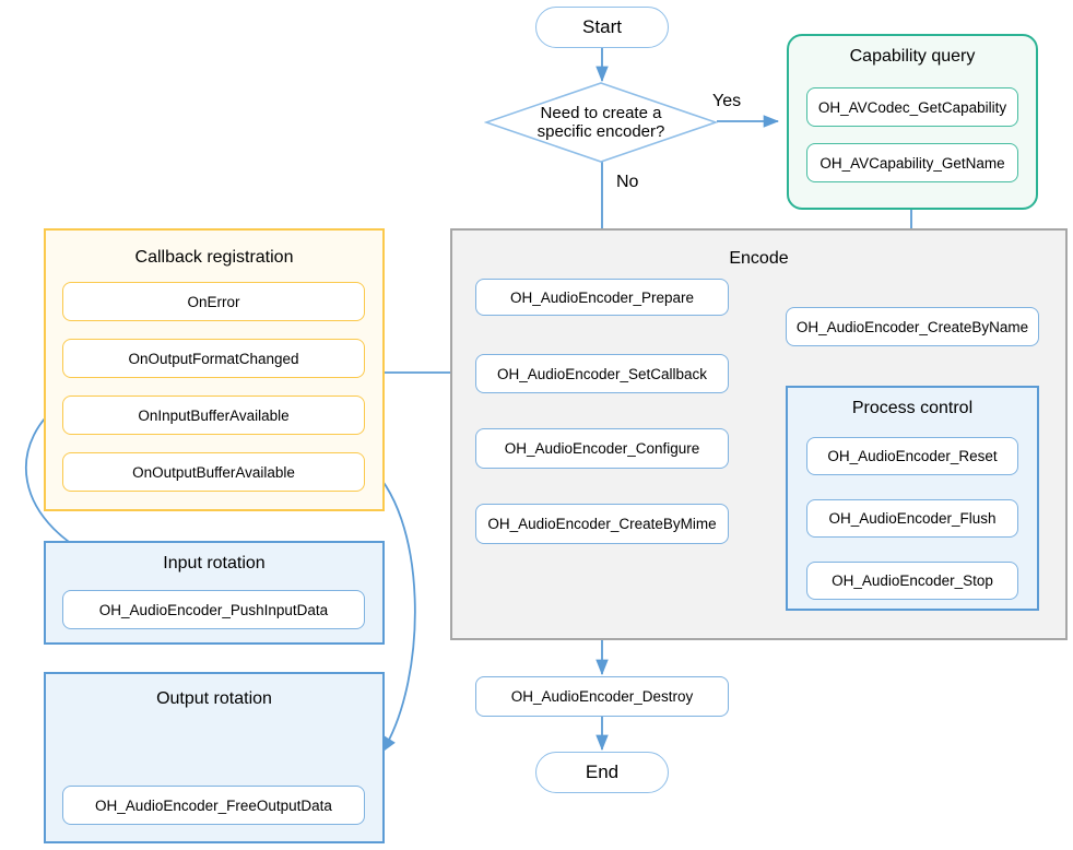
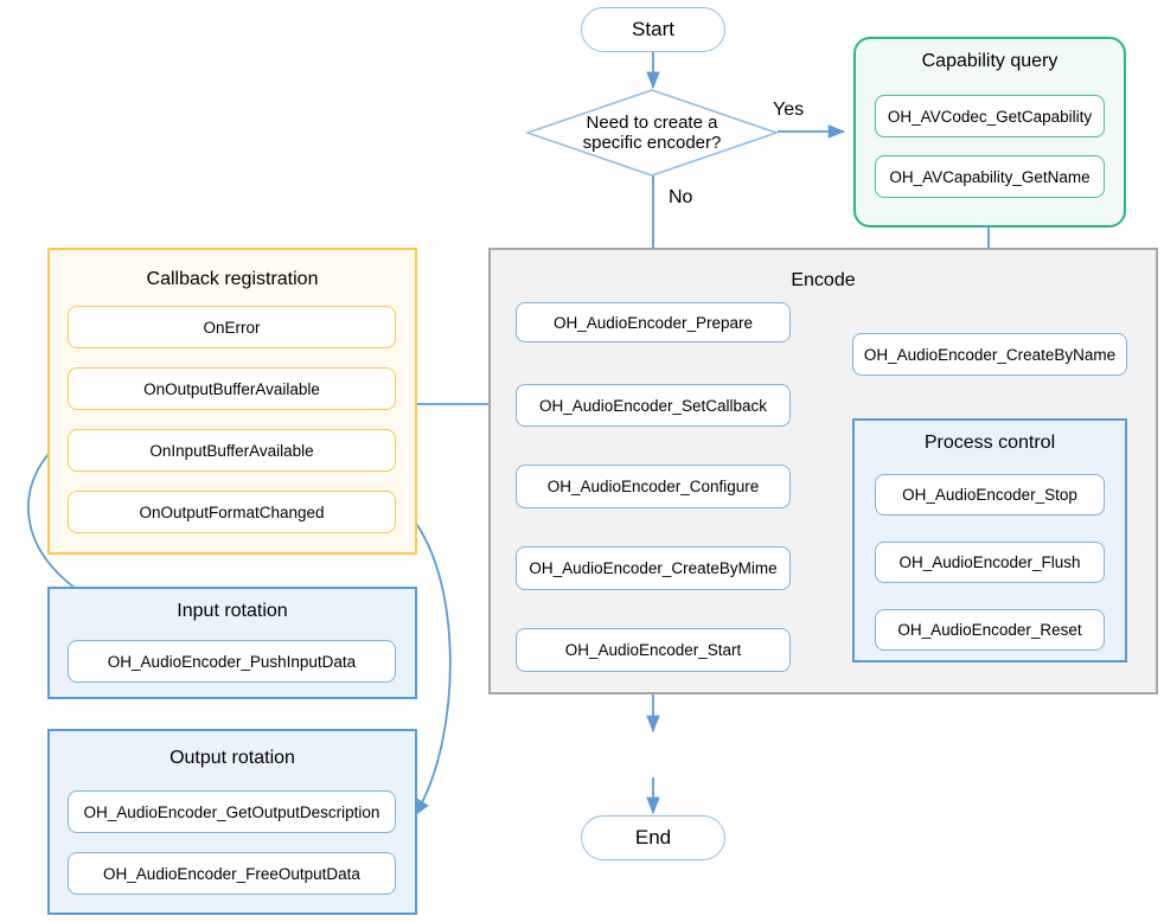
  Start
  Need to create a
  specific encoder?
  Yes
  No
  Capability query
  OH_AVCodec_GetCapability
  OH_AVCapability_GetName
  Encode
  OH_AudioEncoder_Prepare
  OH_AudioEncoder_SetCallback
  OH_AudioEncoder_Configure
  OH_AudioEncoder_CreateByMime
+ OH_AudioEncoder_Start
  OH_AudioEncoder_CreateByName
  Process control
- OH_AudioEncoder_Reset
+ OH_AudioEncoder_Stop
  OH_AudioEncoder_Flush
- OH_AudioEncoder_Stop
+ OH_AudioEncoder_Reset
- OH_AudioEncoder_Destroy
  End
  Callback registration
  OnError
- OnOutputFormatChanged
+ OnOutputBufferAvailable
  OnInputBufferAvailable
- OnOutputBufferAvailable
+ OnOutputFormatChanged
  Input rotation
  OH_AudioEncoder_PushInputData
  Output rotation
+ OH_AudioEncoder_GetOutputDescription
  OH_AudioEncoder_FreeOutputData
